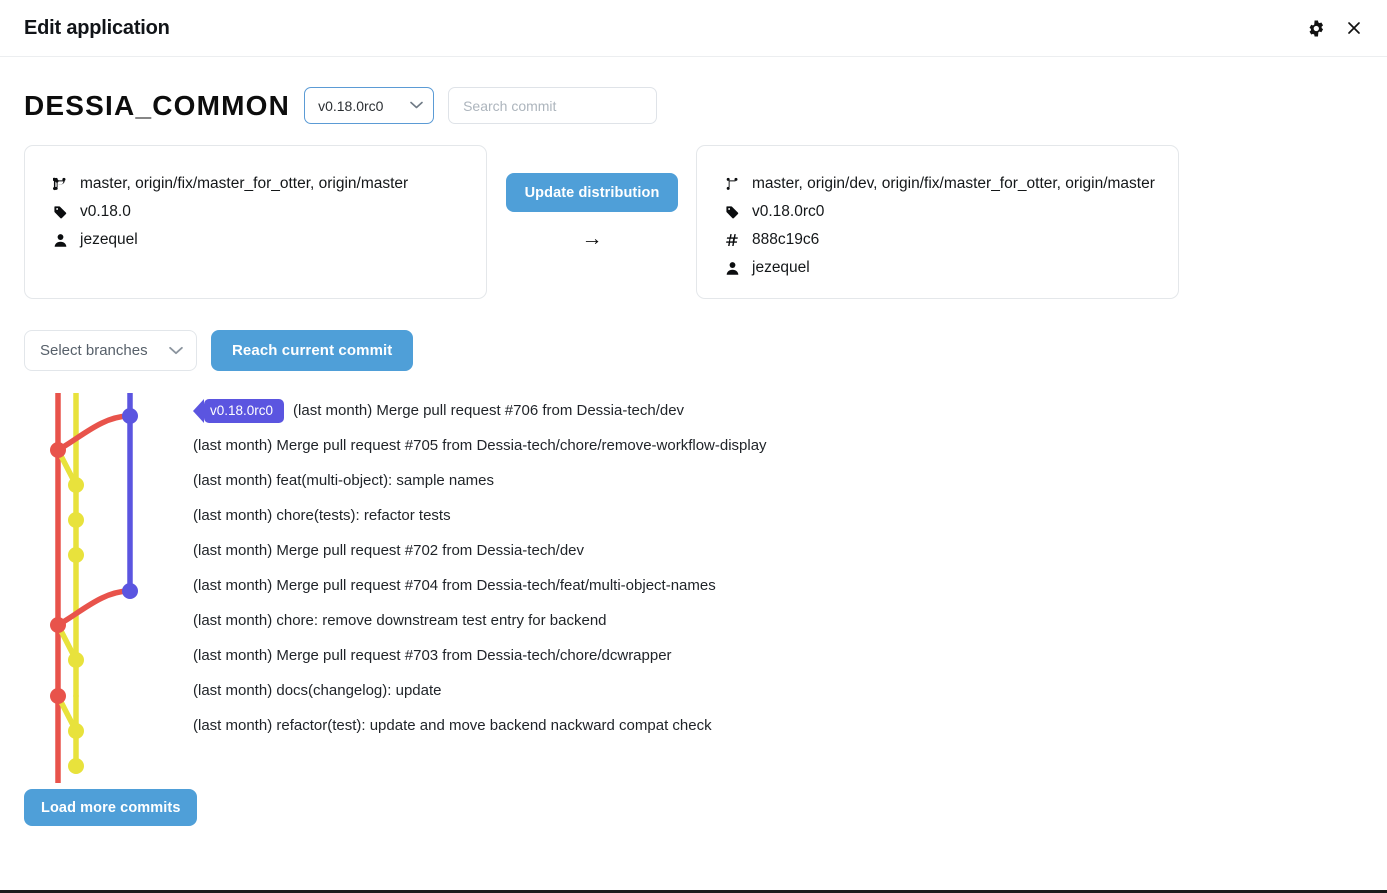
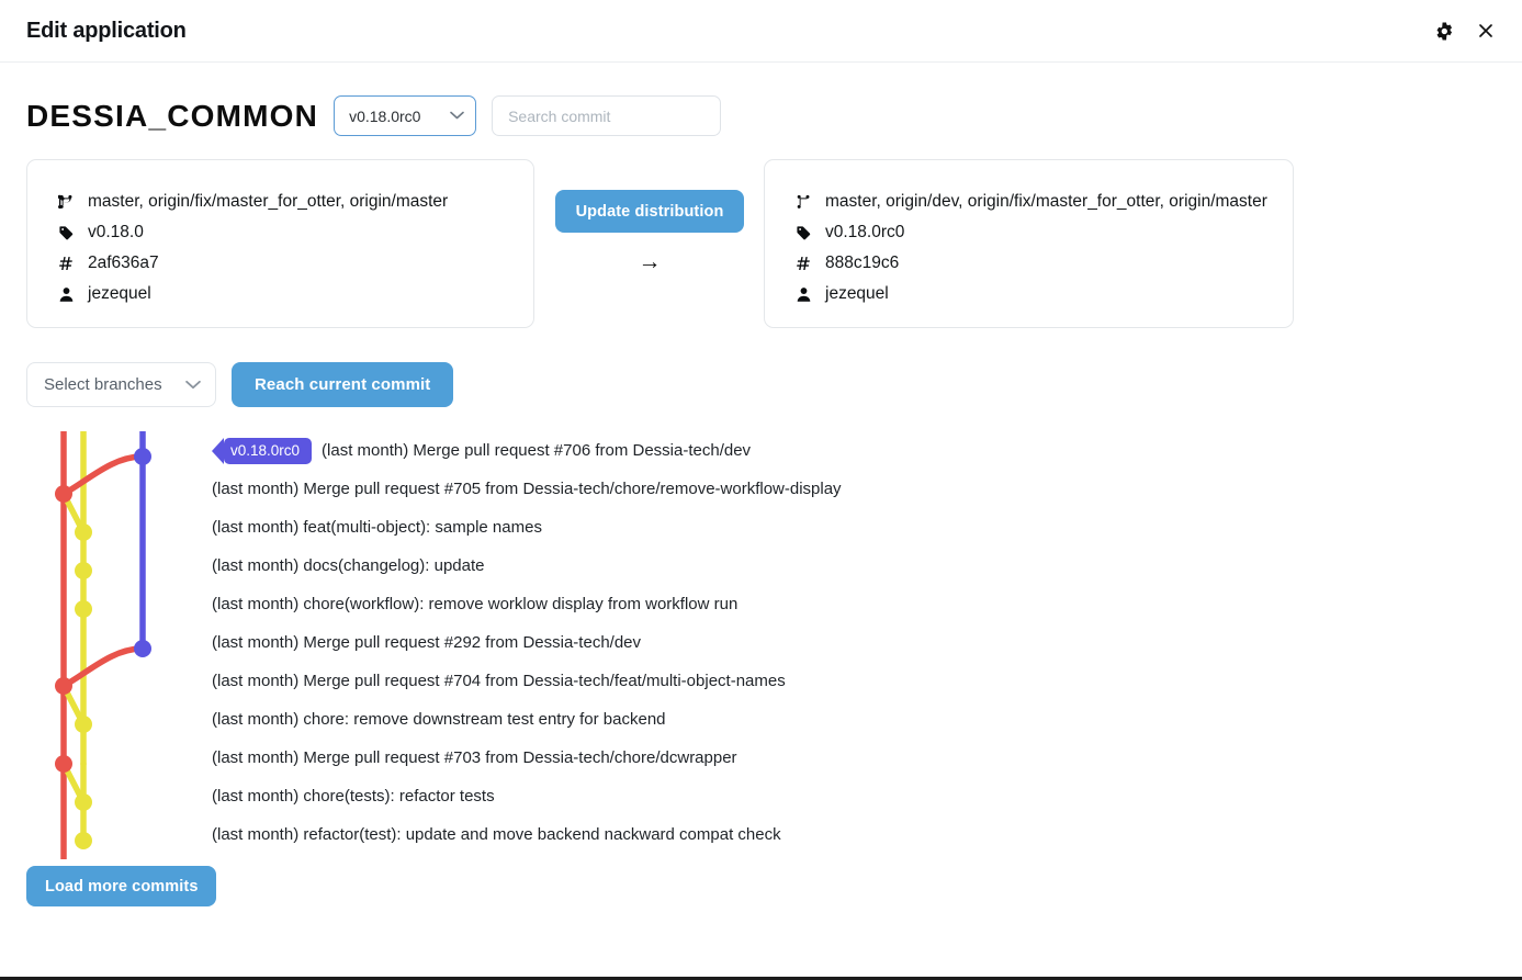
  Edit application
  DESSIA_COMMON
  v0.18.0rc0
  Search commit
  master, origin/fix/master_for_otter, origin/master
  v0.18.0
+ 2af636a7
  jezequel
  Update distribution
  →
  master, origin/dev, origin/fix/master_for_otter, origin/master
  v0.18.0rc0
  888c19c6
  jezequel
  Select branches
  Reach current commit
  v0.18.0rc0
  (last month) Merge pull request #706 from Dessia-tech/dev
  (last month) Merge pull request #705 from Dessia-tech/chore/remove-workflow-display
  (last month) feat(multi-object): sample names
- (last month) chore(tests): refactor tests
+ (last month) docs(changelog): update
+ (last month) chore(workflow): remove worklow display from workflow run
- (last month) Merge pull request #702 from Dessia-tech/dev
+ (last month) Merge pull request #292 from Dessia-tech/dev
  (last month) Merge pull request #704 from Dessia-tech/feat/multi-object-names
  (last month) chore: remove downstream test entry for backend
  (last month) Merge pull request #703 from Dessia-tech/chore/dcwrapper
- (last month) docs(changelog): update
+ (last month) chore(tests): refactor tests
  (last month) refactor(test): update and move backend nackward compat check
  Load more commits
